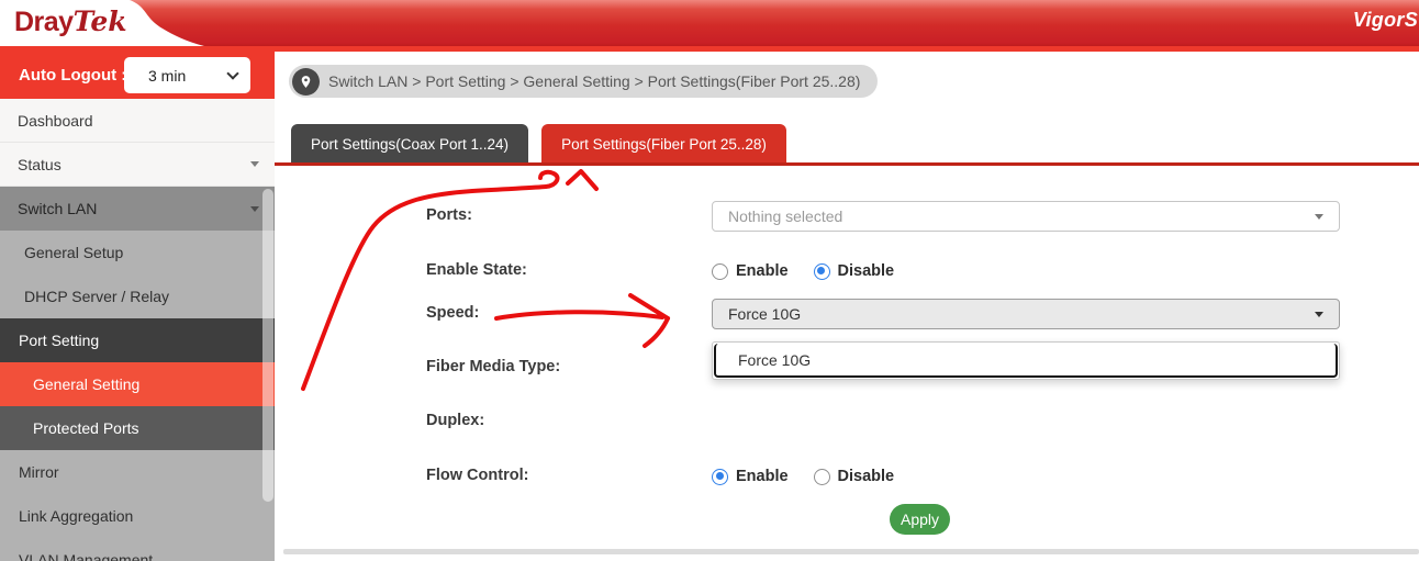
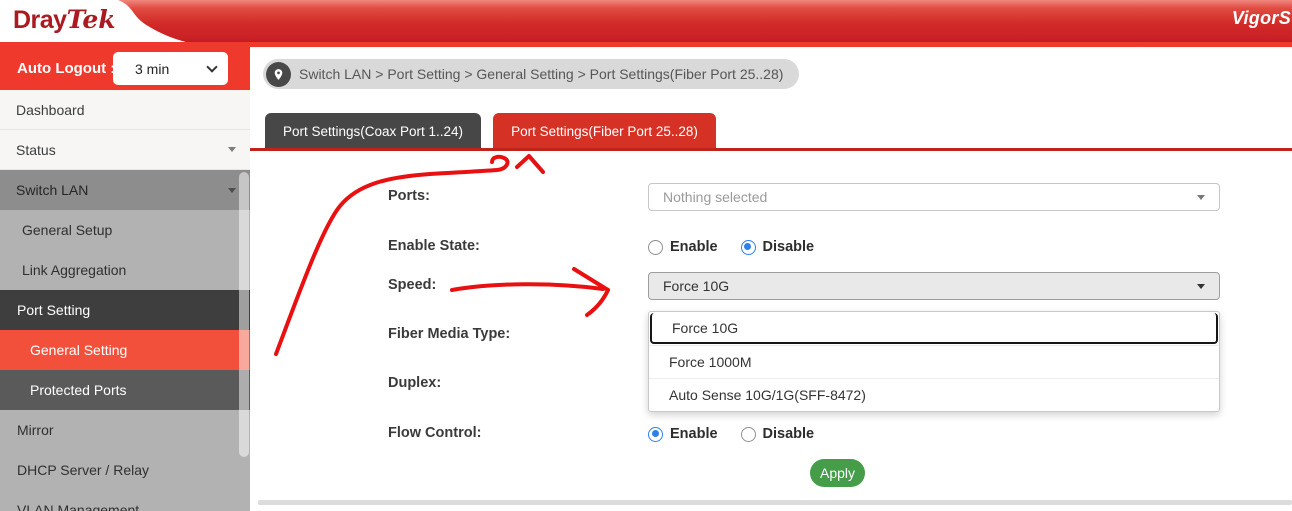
  DrayTek
  VigorS
  Auto Logout
  3 min
  Dashboard
  Status
  Switch LAN
  General Setup
- DHCP Server / Relay
+ Link Aggregation
  Port Setting
  General Setting
  Protected Ports
  Mirror
- Link Aggregation
+ DHCP Server / Relay
  VLAN Management
  Switch LAN > Port Setting > General Setting > Port Settings(Fiber Port 25..28)
  Port Settings(Coax Port 1..24)
  Port Settings(Fiber Port 25..28)
  Ports:
  Nothing selected
  Enable State:
  Enable
  Disable
  Speed:
  Force 10G
  Force 10G
+ Force 1000M
+ Auto Sense 10G/1G(SFF-8472)
  Fiber Media Type:
  Duplex:
  Flow Control:
  Enable
  Disable
  Apply
